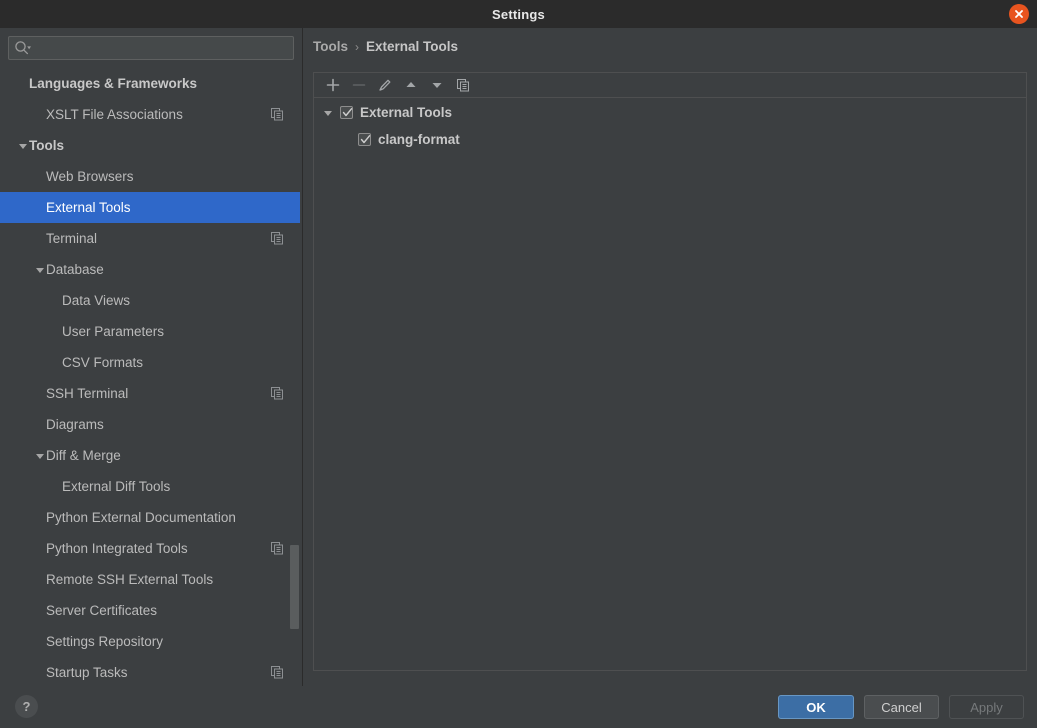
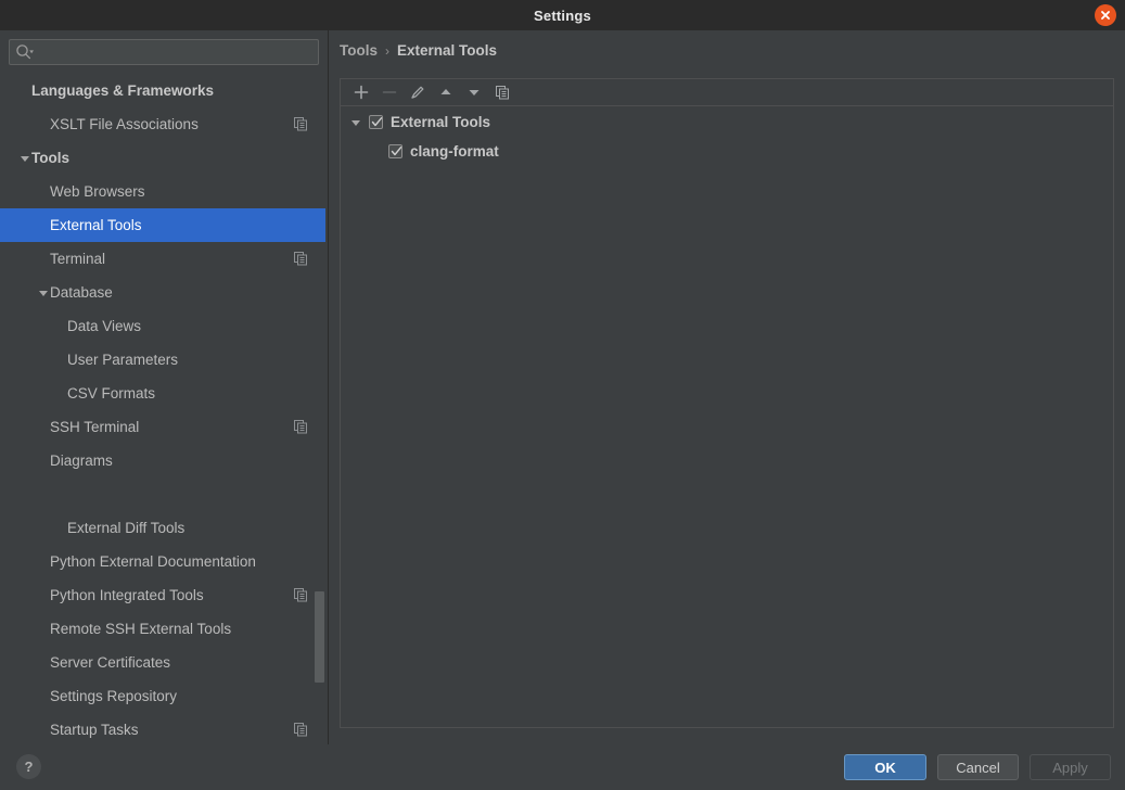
  Settings
  Languages & Frameworks
  XSLT File Associations
  Tools
  Web Browsers
  External Tools
  Terminal
  Database
  Data Views
  User Parameters
  CSV Formats
  SSH Terminal
  Diagrams
- Diff & Merge
  External Diff Tools
  Python External Documentation
  Python Integrated Tools
  Remote SSH External Tools
  Server Certificates
  Settings Repository
  Startup Tasks
  Tools
  ›
  External Tools
  External Tools
  clang-format
  ?
  OK
  Cancel
  Apply
